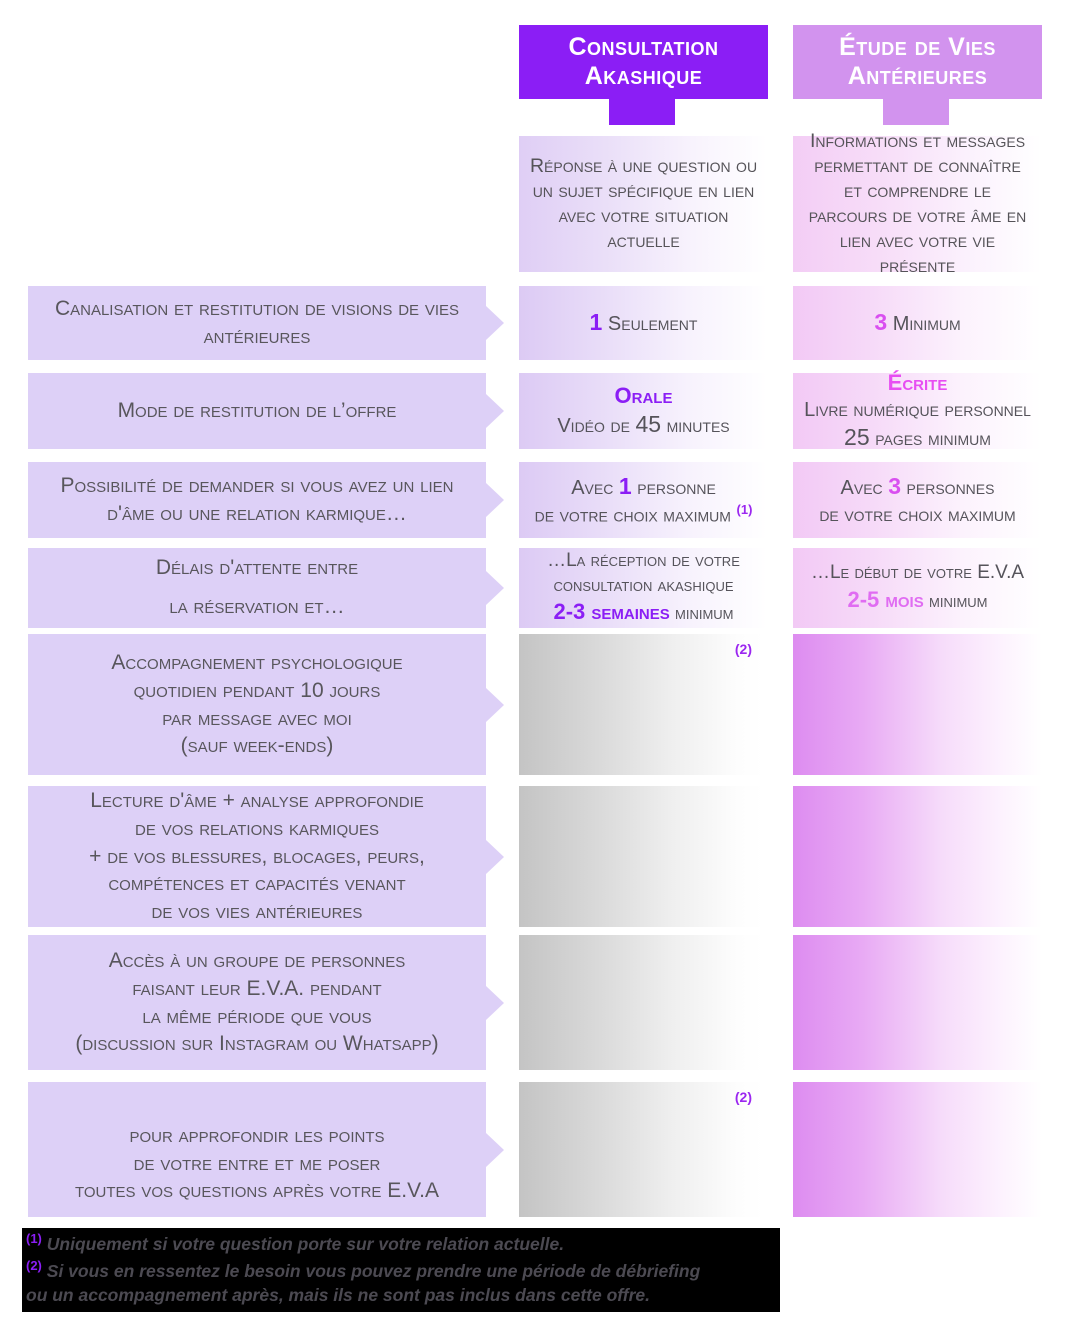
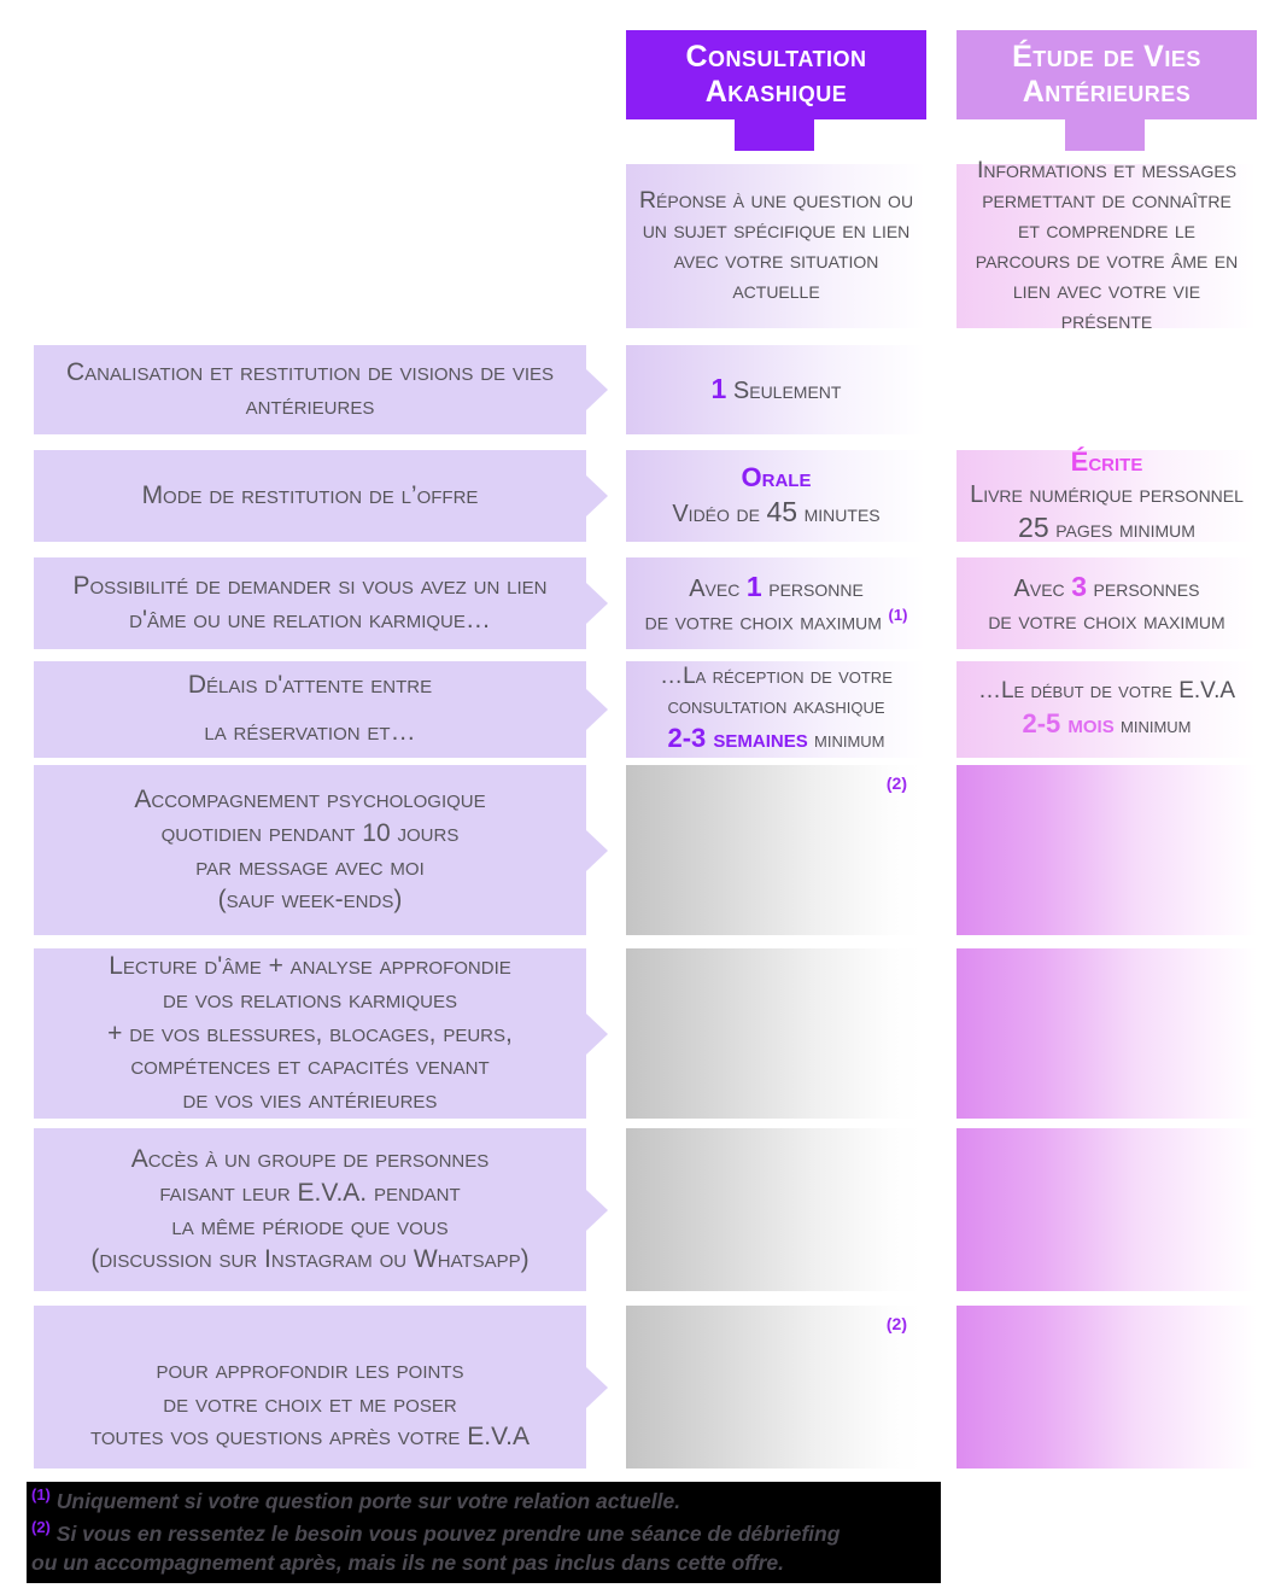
  Consultation
  Akashique
  Étude de Vies
  Antérieures
  Réponse à une question ou un sujet spécifique en lien avec votre situation actuelle
  Informations et messages permettant de connaître et comprendre le parcours de votre âme en lien avec votre vie présente
  Canalisation et restitution de visions de vies antérieures
  1 Seulement
- 3 Minimum
  Mode de restitution de l’offre
  Orale
  Vidéo de 45 minutes
  Écrite
  Livre numérique personnel
  25 pages minimum
  Possibilité de demander si vous avez un lien d'âme ou une relation karmique…
  Avec 1 personne
  de votre choix maximum (1)
  Avec 3 personnes
  de votre choix maximum
  Délais d'attente entre
  la réservation et…
  …La réception de votre
  consultation akashique
  2-3 semaines minimum
  …Le début de votre E.V.A
  2-5 mois minimum
  Accompagnement psychologique
  quotidien pendant 10 jours
  par message avec moi
  (sauf week-ends)
  (2)
  Lecture d'âme + analyse approfondie
  de vos relations karmiques
  + de vos blessures, blocages, peurs,
  compétences et capacités venant
  de vos vies antérieures
  Accès à un groupe de personnes
  faisant leur E.V.A. pendant
  la même période que vous
  (discussion sur Instagram ou Whatsapp)
  pour approfondir les points
- de votre entre et me poser
+ de votre choix et me poser
  toutes vos questions après votre E.V.A
  (2)
  (1) Uniquement si votre question porte sur votre relation actuelle.
- (2) Si vous en ressentez le besoin vous pouvez prendre une période de débriefing
+ (2) Si vous en ressentez le besoin vous pouvez prendre une séance de débriefing
  ou un accompagnement après, mais ils ne sont pas inclus dans cette offre.
